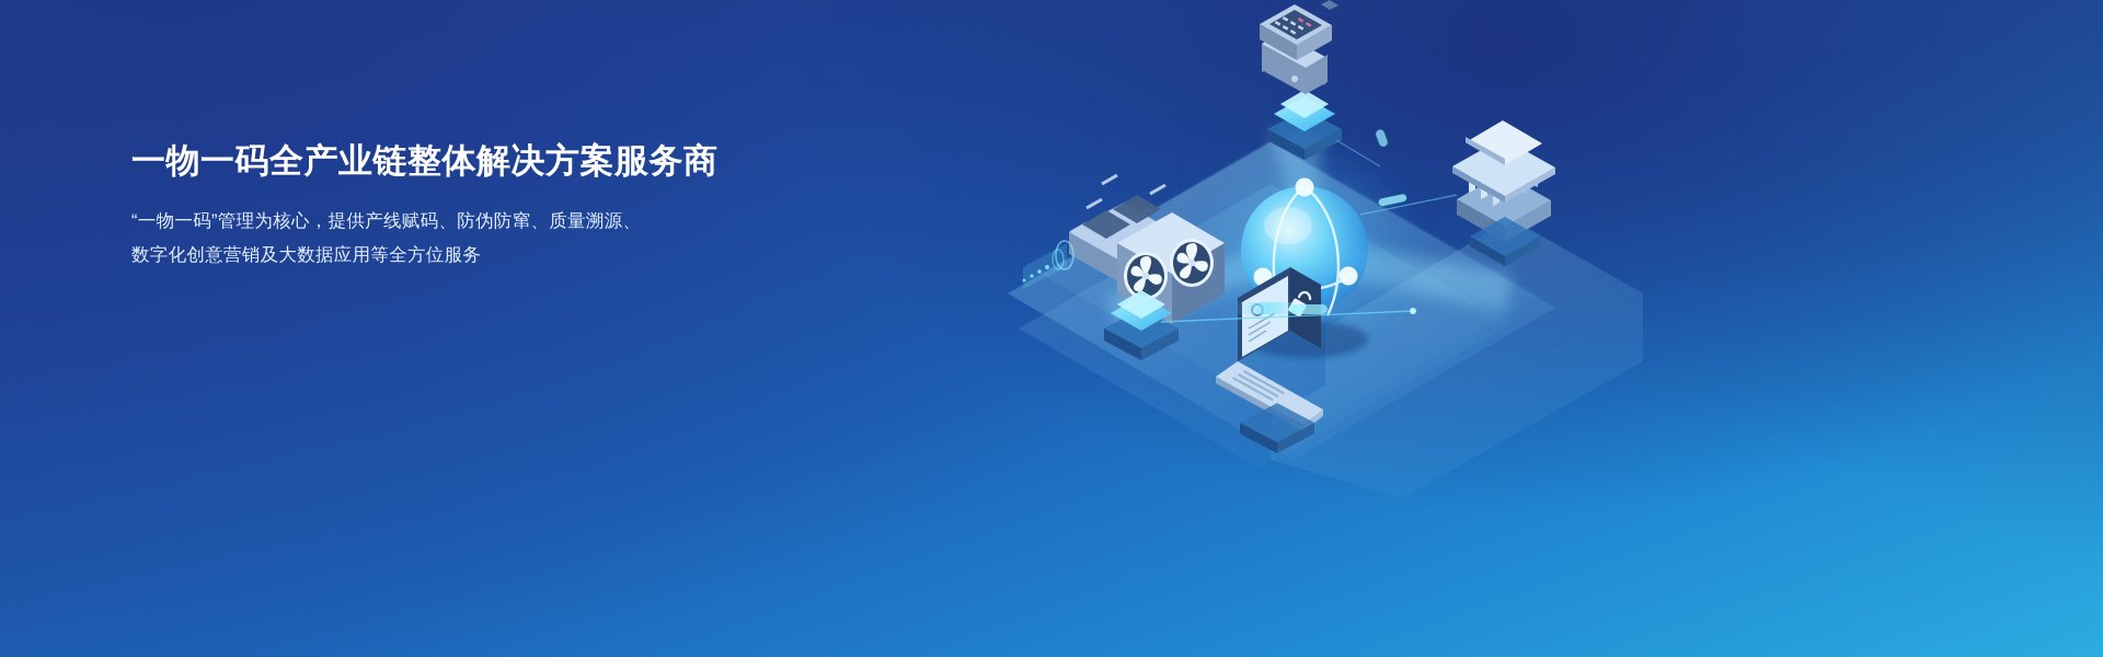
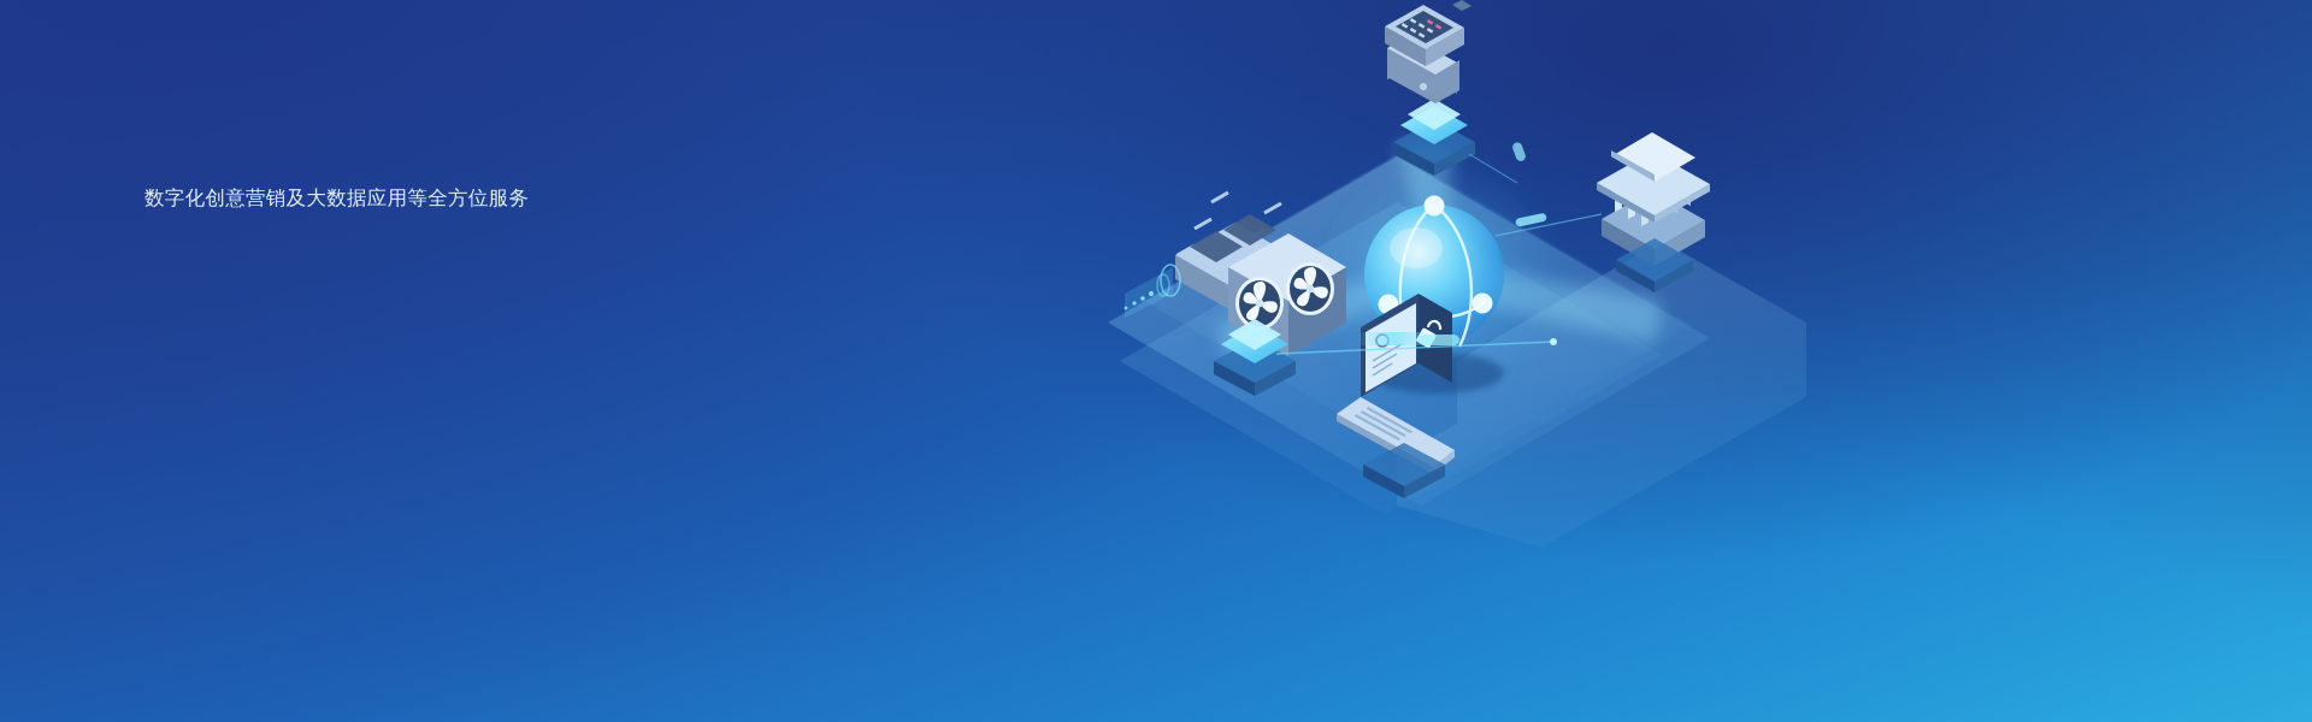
- 一物一码全产业链整体解决方案服务商
- “一物一码”管理为核心，提供产线赋码、防伪防窜、质量溯源、
  数字化创意营销及大数据应用等全方位服务
